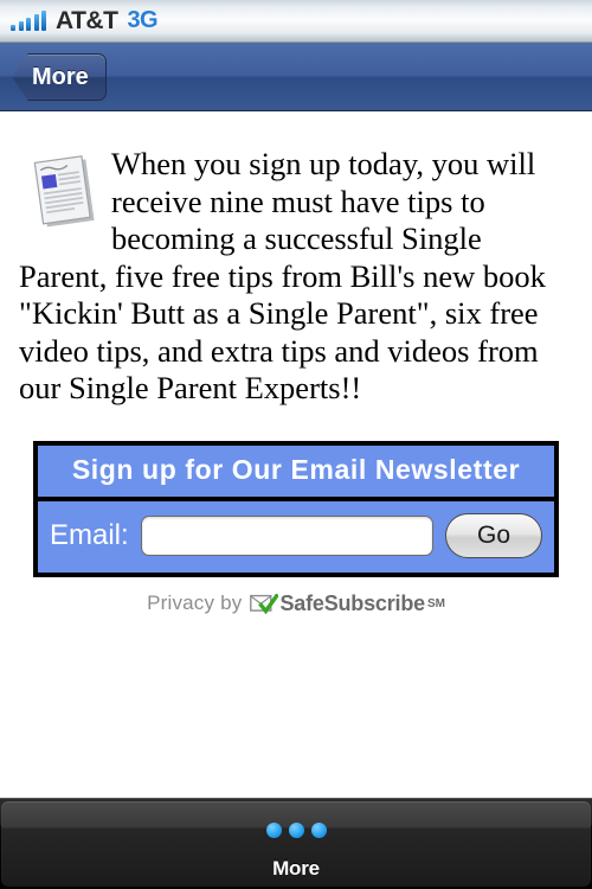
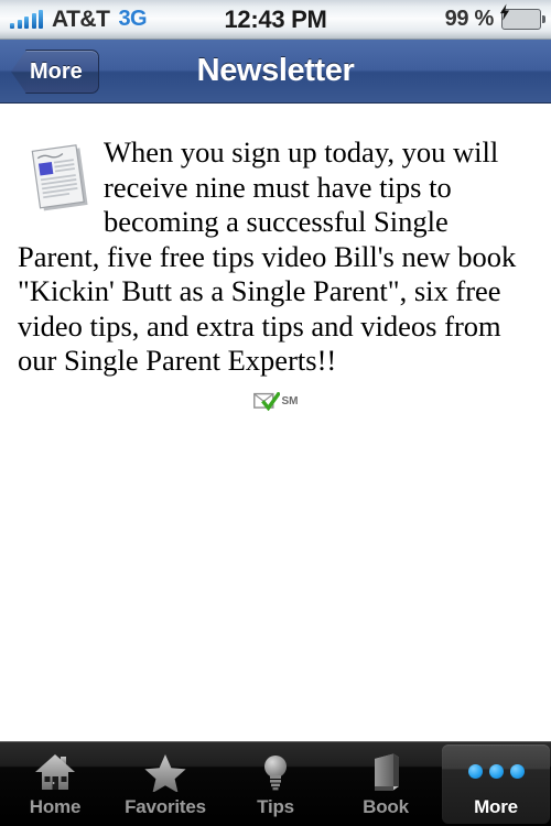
  AT&T
  3G
+ 12:43 PM
+ 99 %
  More
+ Newsletter
- When you sign up today, you will receive nine must have tips to becoming a successful Single Parent, five free tips from Bill's new book "Kickin' Butt as a Single Parent", six free video tips, and extra tips and videos from our Single Parent Experts!!
+ When you sign up today, you will receive nine must have tips to becoming a successful Single Parent, five free tips video Bill's new book "Kickin' Butt as a Single Parent", six free video tips, and extra tips and videos from our Single Parent Experts!!
- Sign up for Our Email Newsletter
- Email:
- Go
- Privacy by
- SafeSubscribe
  SM
+ Home
+ Favorites
+ Tips
+ Book
  More
